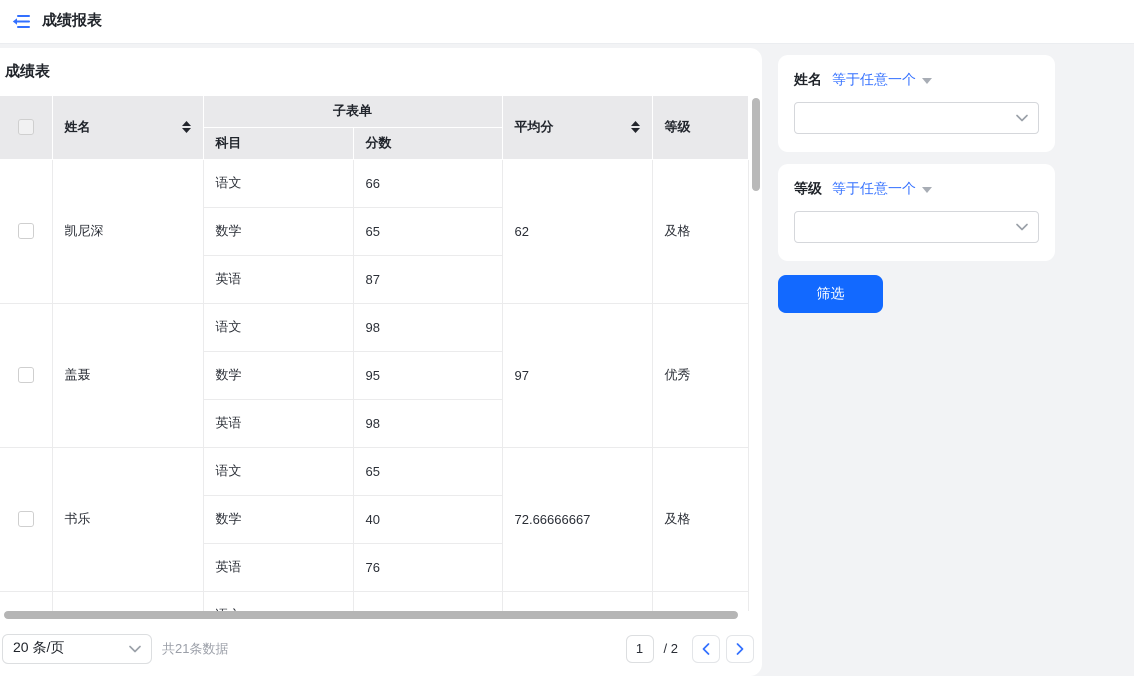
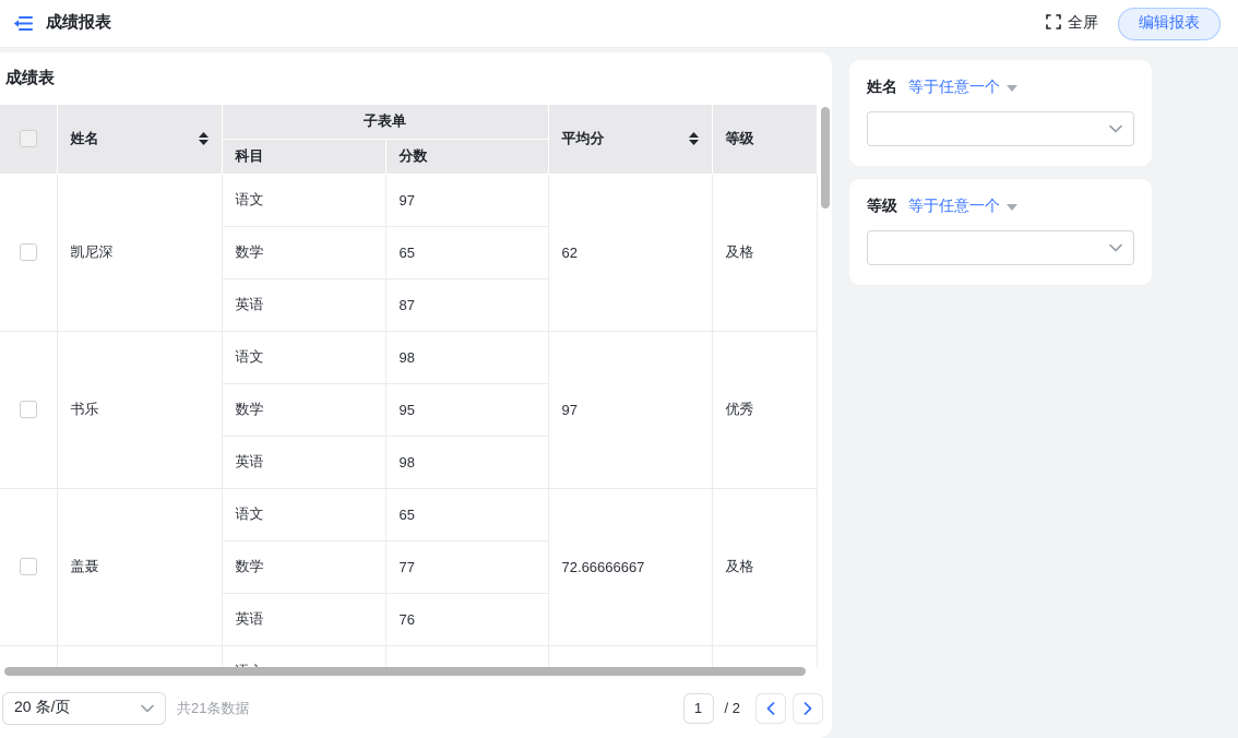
  成绩报表
+ 全屏
+ 编辑报表
  成绩表
  	姓名	子表单	平均分	等级
  科目	分数
- 	凯尼深	语文	66	62	及格
+ 	凯尼深	语文	97	62	及格
  数学	65
  英语	87
- 	盖聂	语文	98	97	优秀
+ 	书乐	语文	98	97	优秀
  数学	95
  英语	98
- 	书乐	语文	65	72.66666667	及格
+ 	盖聂	语文	65	72.66666667	及格
- 数学	40
+ 数学	77
  英语	76
  20 条/页
  共21条数据
  1
  / 2
  姓名
  等于任意一个
  等级
  等于任意一个
- 筛选
